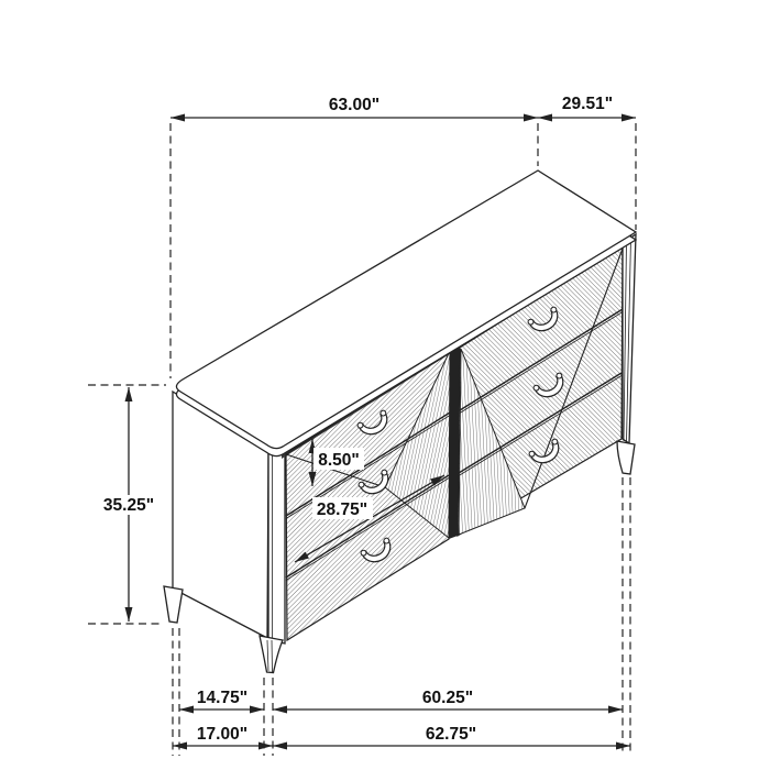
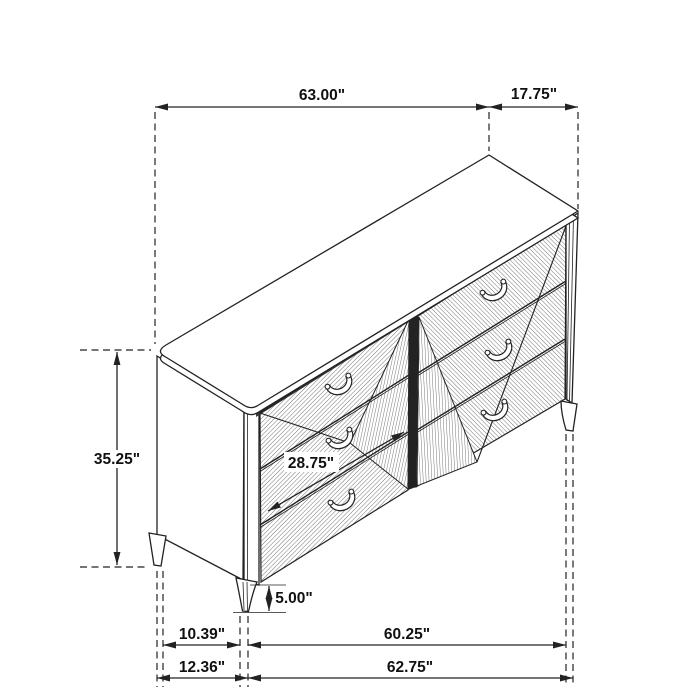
  63.00"
- 29.51"
+ 17.75"
  35.25"
- 8.50"
  28.75"
+ 5.00"
- 14.75"
+ 10.39"
  60.25"
- 17.00"
+ 12.36"
  62.75"
